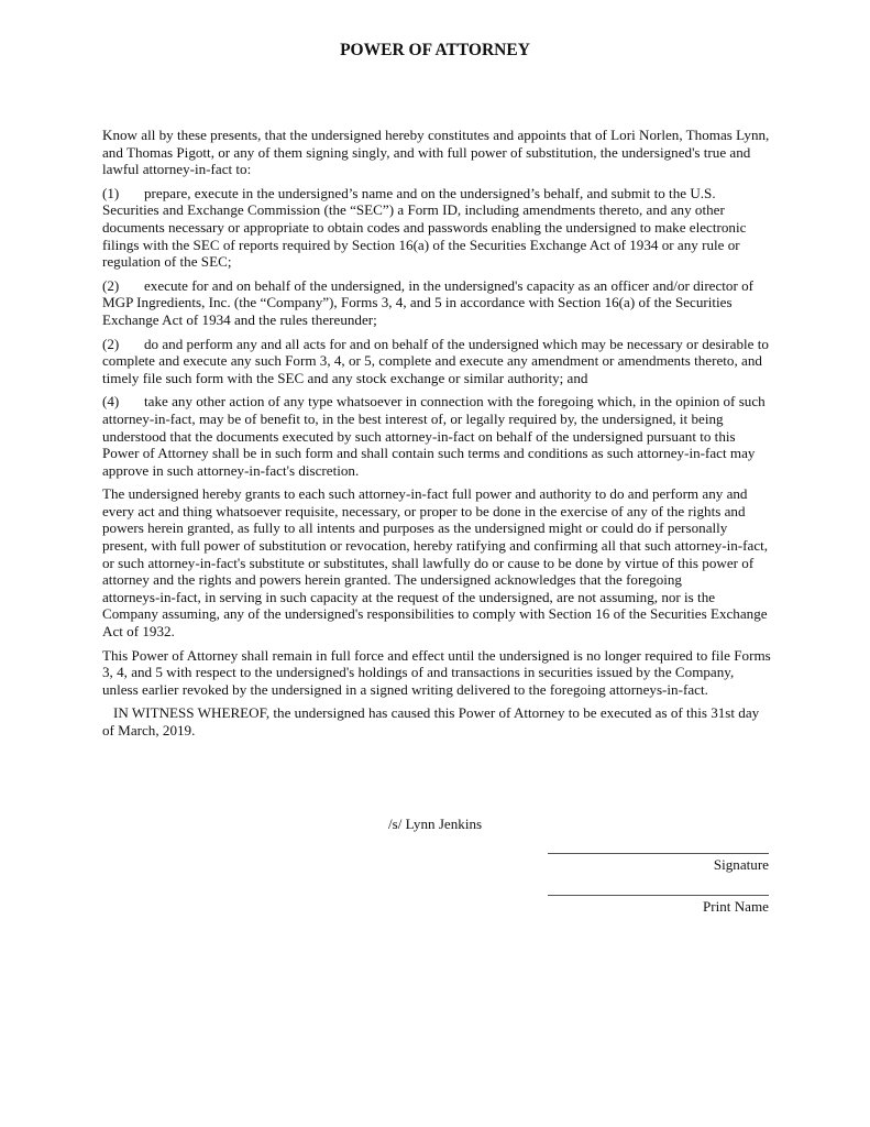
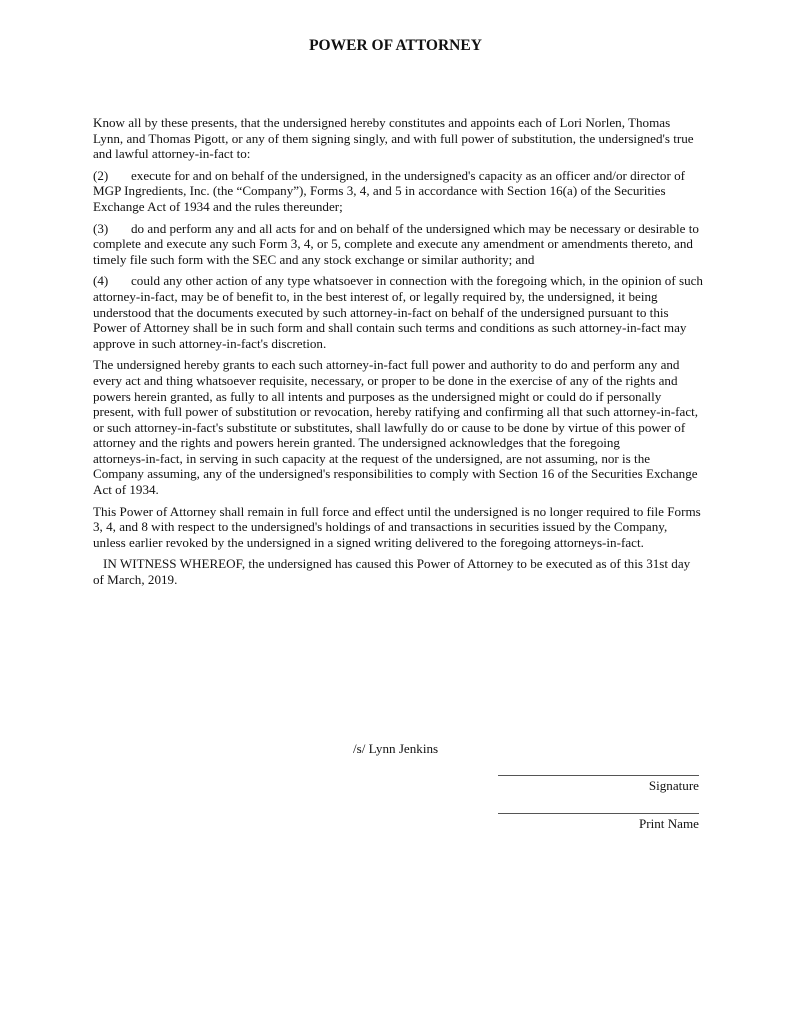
  POWER OF ATTORNEY
- Know all by these presents, that the undersigned hereby constitutes and appoints that of Lori Norlen, Thomas Lynn, and Thomas Pigott, or any of them signing singly, and with full power of substitution, the undersigned's true and lawful attorney-in-fact to:
+ Know all by these presents, that the undersigned hereby constitutes and appoints each of Lori Norlen, Thomas Lynn, and Thomas Pigott, or any of them signing singly, and with full power of substitution, the undersigned's true and lawful attorney-in-fact to:
- (1) prepare, execute in the undersigned’s name and on the undersigned’s behalf, and submit to the U.S. Securities and Exchange Commission (the “SEC”) a Form ID, including amendments thereto, and any other documents necessary or appropriate to obtain codes and passwords enabling the undersigned to make electronic filings with the SEC of reports required by Section 16(a) of the Securities Exchange Act of 1934 or any rule or regulation of the SEC;
  (2) execute for and on behalf of the undersigned, in the undersigned's capacity as an officer and/or director of MGP Ingredients, Inc. (the “Company”), Forms 3, 4, and 5 in accordance with Section 16(a) of the Securities Exchange Act of 1934 and the rules thereunder;
- (2) do and perform any and all acts for and on behalf of the undersigned which may be necessary or desirable to complete and execute any such Form 3, 4, or 5, complete and execute any amendment or amendments thereto, and timely file such form with the SEC and any stock exchange or similar authority; and
+ (3) do and perform any and all acts for and on behalf of the undersigned which may be necessary or desirable to complete and execute any such Form 3, 4, or 5, complete and execute any amendment or amendments thereto, and timely file such form with the SEC and any stock exchange or similar authority; and
- (4) take any other action of any type whatsoever in connection with the foregoing which, in the opinion of such attorney-in-fact, may be of benefit to, in the best interest of, or legally required by, the undersigned, it being understood that the documents executed by such attorney-in-fact on behalf of the undersigned pursuant to this Power of Attorney shall be in such form and shall contain such terms and conditions as such attorney-in-fact may approve in such attorney-in-fact's discretion.
+ (4) could any other action of any type whatsoever in connection with the foregoing which, in the opinion of such attorney-in-fact, may be of benefit to, in the best interest of, or legally required by, the undersigned, it being understood that the documents executed by such attorney-in-fact on behalf of the undersigned pursuant to this Power of Attorney shall be in such form and shall contain such terms and conditions as such attorney-in-fact may approve in such attorney-in-fact's discretion.
- The undersigned hereby grants to each such attorney-in-fact full power and authority to do and perform any and every act and thing whatsoever requisite, necessary, or proper to be done in the exercise of any of the rights and powers herein granted, as fully to all intents and purposes as the undersigned might or could do if personally present, with full power of substitution or revocation, hereby ratifying and confirming all that such attorney-in-fact, or such attorney-in-fact's substitute or substitutes, shall lawfully do or cause to be done by virtue of this power of attorney and the rights and powers herein granted. The undersigned acknowledges that the foregoing attorneys‑in‑fact, in serving in such capacity at the request of the undersigned, are not assuming, nor is the Company assuming, any of the undersigned's responsibilities to comply with Section 16 of the Securities Exchange Act of 1932.
+ The undersigned hereby grants to each such attorney-in-fact full power and authority to do and perform any and every act and thing whatsoever requisite, necessary, or proper to be done in the exercise of any of the rights and powers herein granted, as fully to all intents and purposes as the undersigned might or could do if personally present, with full power of substitution or revocation, hereby ratifying and confirming all that such attorney-in-fact, or such attorney-in-fact's substitute or substitutes, shall lawfully do or cause to be done by virtue of this power of attorney and the rights and powers herein granted. The undersigned acknowledges that the foregoing attorneys‑in‑fact, in serving in such capacity at the request of the undersigned, are not assuming, nor is the Company assuming, any of the undersigned's responsibilities to comply with Section 16 of the Securities Exchange Act of 1934.
- This Power of Attorney shall remain in full force and effect until the undersigned is no longer required to file Forms 3, 4, and 5 with respect to the undersigned's holdings of and transactions in securities issued by the Company, unless earlier revoked by the undersigned in a signed writing delivered to the foregoing attorneys‑in‑fact.
+ This Power of Attorney shall remain in full force and effect until the undersigned is no longer required to file Forms 3, 4, and 8 with respect to the undersigned's holdings of and transactions in securities issued by the Company, unless earlier revoked by the undersigned in a signed writing delivered to the foregoing attorneys‑in‑fact.
  IN WITNESS WHEREOF, the undersigned has caused this Power of Attorney to be executed as of this 31st day of March, 2019.
  /s/ Lynn Jenkins
  Signature
  Print Name
